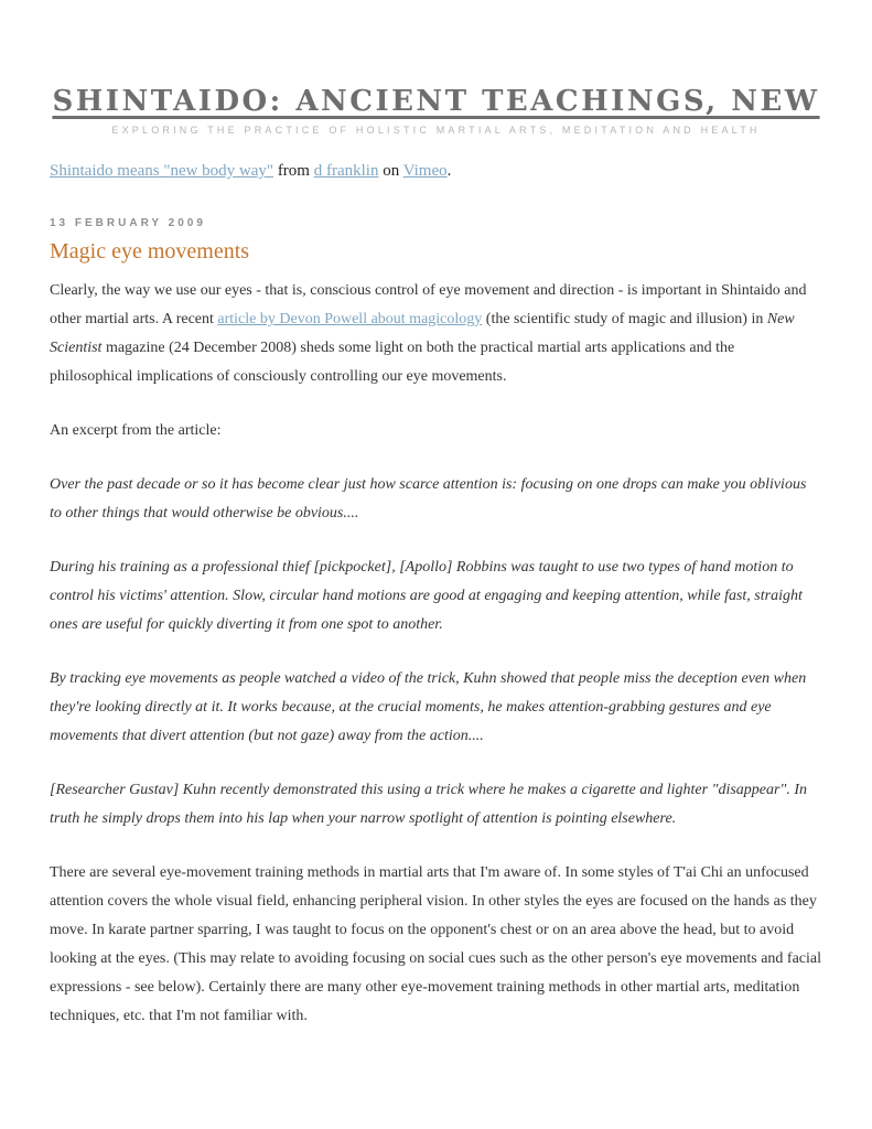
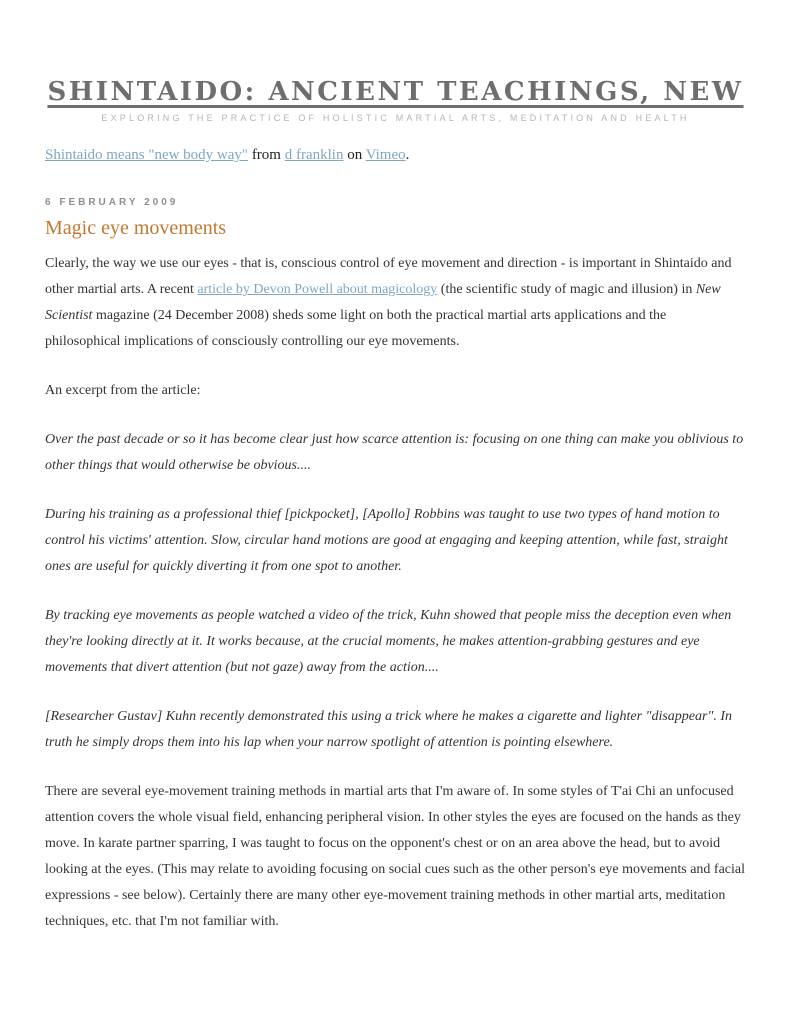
  SHINTAIDO: ANCIENT TEACHINGS, NEW
  EXPLORING THE PRACTICE OF HOLISTIC MARTIAL ARTS, MEDITATION AND HEALTH
  Shintaido means "new body way" from d franklin on Vimeo.
- 13 FEBRUARY 2009
+ 6 FEBRUARY 2009
  Magic eye movements
  Clearly, the way we use our eyes - that is, conscious control of eye movement and direction - is important in Shintaido and other martial arts. A recent article by Devon Powell about magicology (the scientific study of magic and illusion) in New Scientist magazine (24 December 2008) sheds some light on both the practical martial arts applications and the philosophical implications of consciously controlling our eye movements.
  An excerpt from the article:
- Over the past decade or so it has become clear just how scarce attention is: focusing on one drops can make you oblivious to other things that would otherwise be obvious....
+ Over the past decade or so it has become clear just how scarce attention is: focusing on one thing can make you oblivious to other things that would otherwise be obvious....
  During his training as a professional thief [pickpocket], [Apollo] Robbins was taught to use two types of hand motion to control his victims' attention. Slow, circular hand motions are good at engaging and keeping attention, while fast, straight ones are useful for quickly diverting it from one spot to another.
  By tracking eye movements as people watched a video of the trick, Kuhn showed that people miss the deception even when they're looking directly at it. It works because, at the crucial moments, he makes attention-grabbing gestures and eye movements that divert attention (but not gaze) away from the action....
  [Researcher Gustav] Kuhn recently demonstrated this using a trick where he makes a cigarette and lighter "disappear". In truth he simply drops them into his lap when your narrow spotlight of attention is pointing elsewhere.
  There are several eye-movement training methods in martial arts that I'm aware of. In some styles of T'ai Chi an unfocused attention covers the whole visual field, enhancing peripheral vision. In other styles the eyes are focused on the hands as they move. In karate partner sparring, I was taught to focus on the opponent's chest or on an area above the head, but to avoid looking at the eyes. (This may relate to avoiding focusing on social cues such as the other person's eye movements and facial expressions - see below). Certainly there are many other eye-movement training methods in other martial arts, meditation techniques, etc. that I'm not familiar with.
